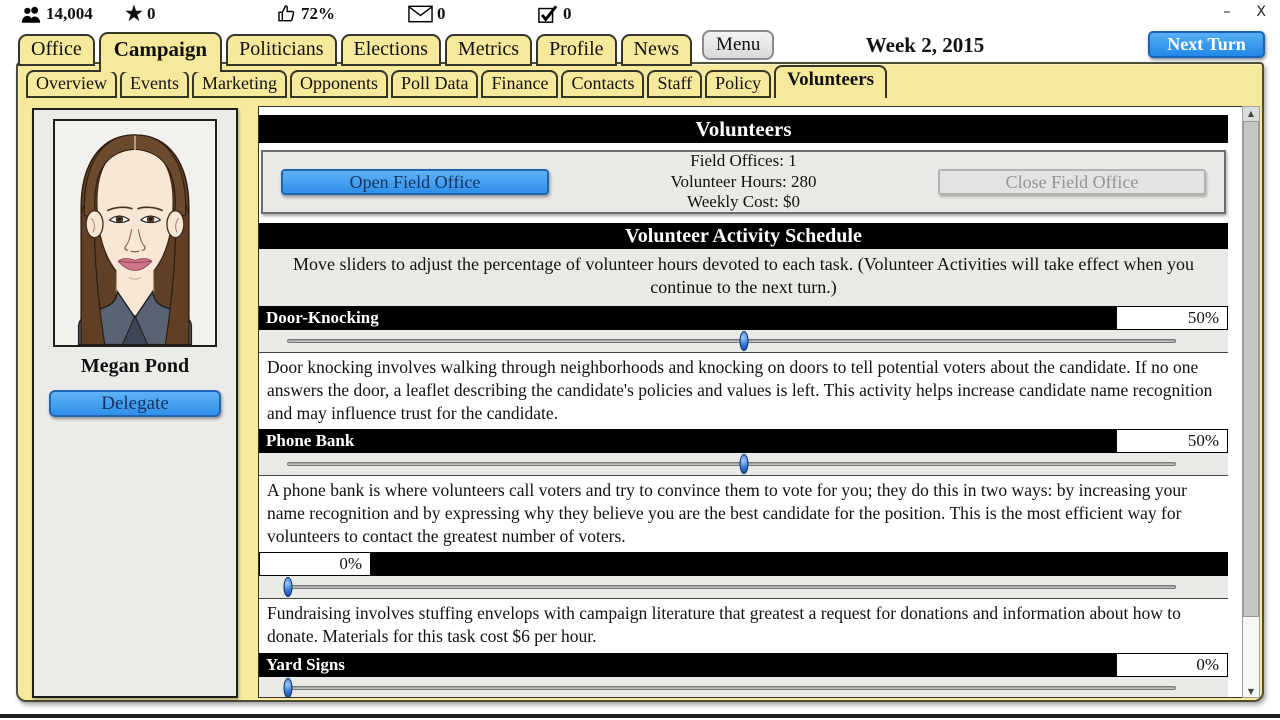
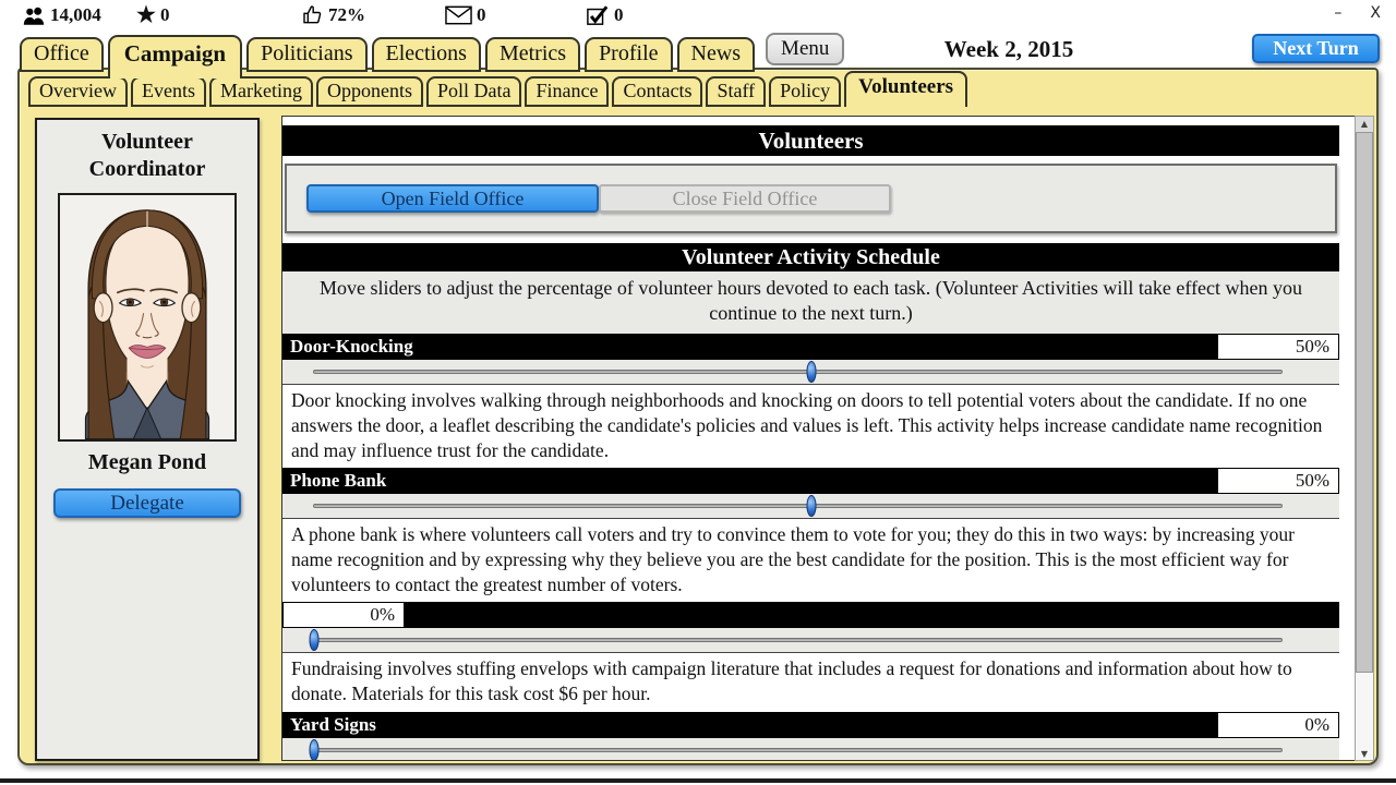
  –
  X
  14,004
  ★
  0
  72%
  0
  0
  Office
  Campaign
  Politicians
  Elections
  Metrics
  Profile
  News
  Menu
  Week 2, 2015
  Next Turn
  Overview
  Events
  Marketing
  Opponents
  Poll Data
  Finance
  Contacts
  Staff
  Policy
  Volunteers
+ Volunteer
+ Coordinator
  Megan Pond
  Delegate
  Volunteers
  Open Field Office
- Field Offices: 1
- Volunteer Hours: 280
- Weekly Cost: $0
  Close Field Office
  Volunteer Activity Schedule
  Move sliders to adjust the percentage of volunteer hours devoted to each task. (Volunteer Activities will take effect when you continue to the next turn.)
  Door-Knocking
  50%
  Door knocking involves walking through neighborhoods and knocking on doors to tell potential voters about the candidate. If no one answers the door, a leaflet describing the candidate's policies and values is left. This activity helps increase candidate name recognition and may influence trust for the candidate.
  Phone Bank
  50%
  A phone bank is where volunteers call voters and try to convince them to vote for you; they do this in two ways: by increasing your name recognition and by expressing why they believe you are the best candidate for the position. This is the most efficient way for volunteers to contact the greatest number of voters.
  0%
- Fundraising involves stuffing envelops with campaign literature that greatest a request for donations and information about how to donate. Materials for this task cost $6 per hour.
+ Fundraising involves stuffing envelops with campaign literature that includes a request for donations and information about how to donate. Materials for this task cost $6 per hour.
  Yard Signs
  0%
  ▲
  ▼
